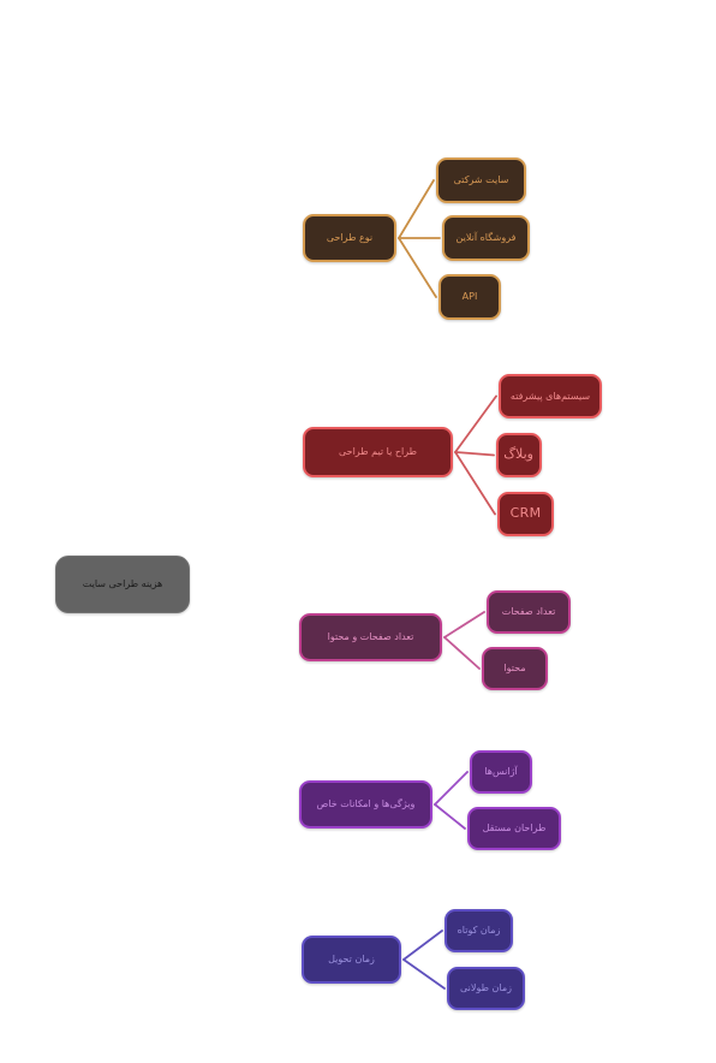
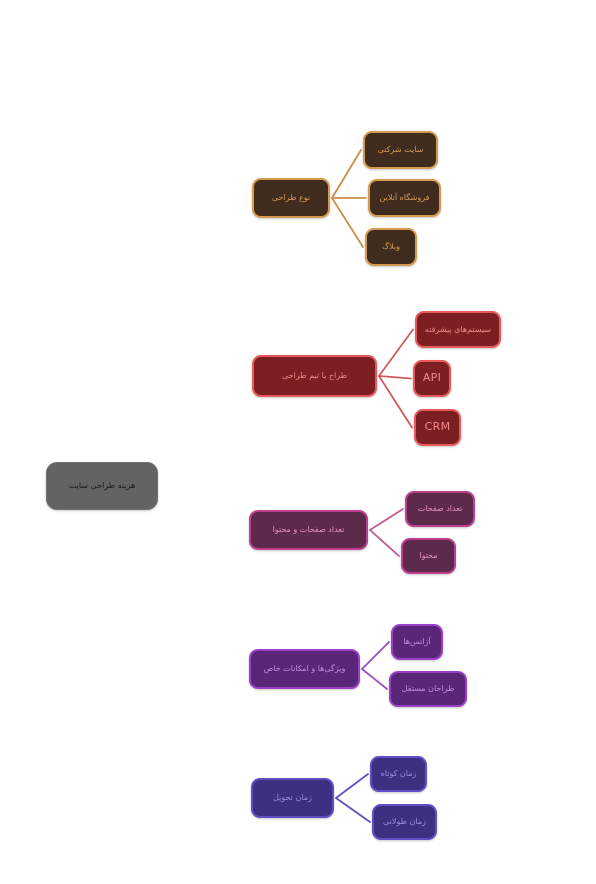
  هزینه طراحی سایت
  نوع طراحی
  سایت شرکتی
  فروشگاه آنلاین
- API
+ وبلاگ
  طراح یا تیم طراحی
  سیستم‌های پیشرفته
- وبلاگ
+ API
  CRM
  تعداد صفحات و محتوا
  تعداد صفحات
  محتوا
  ویژگی‌ها و امکانات خاص
  آژانسها
  طراحان مستقل
  زمان تحویل
  زمان کوتاه
  زمان طولانی
